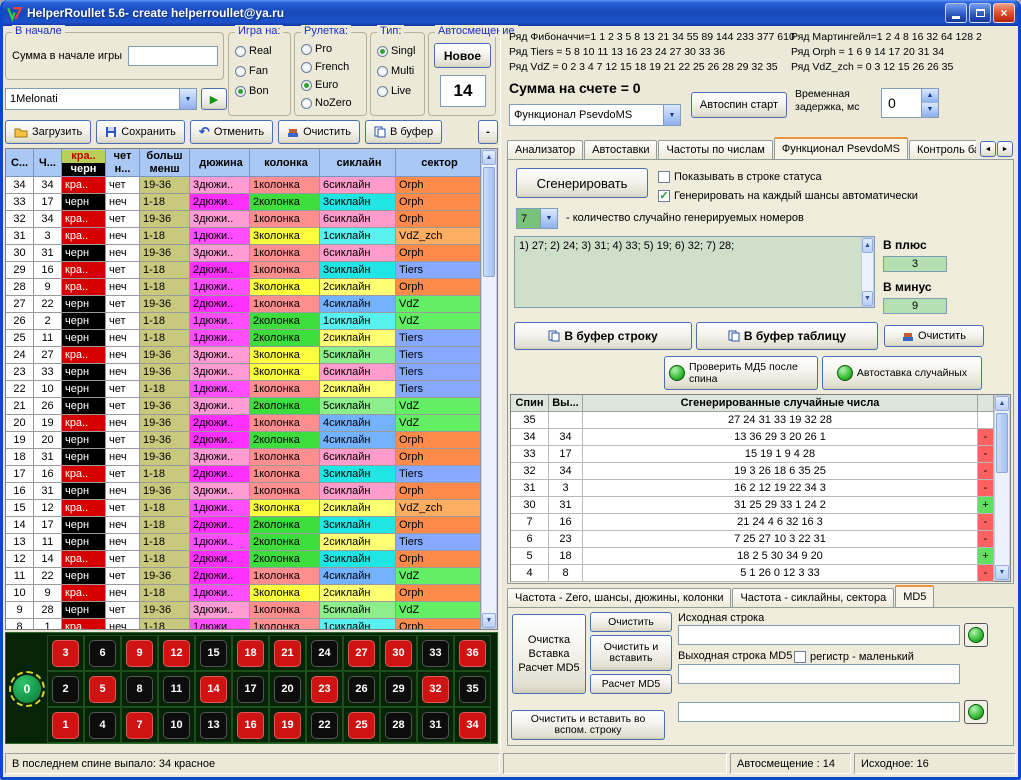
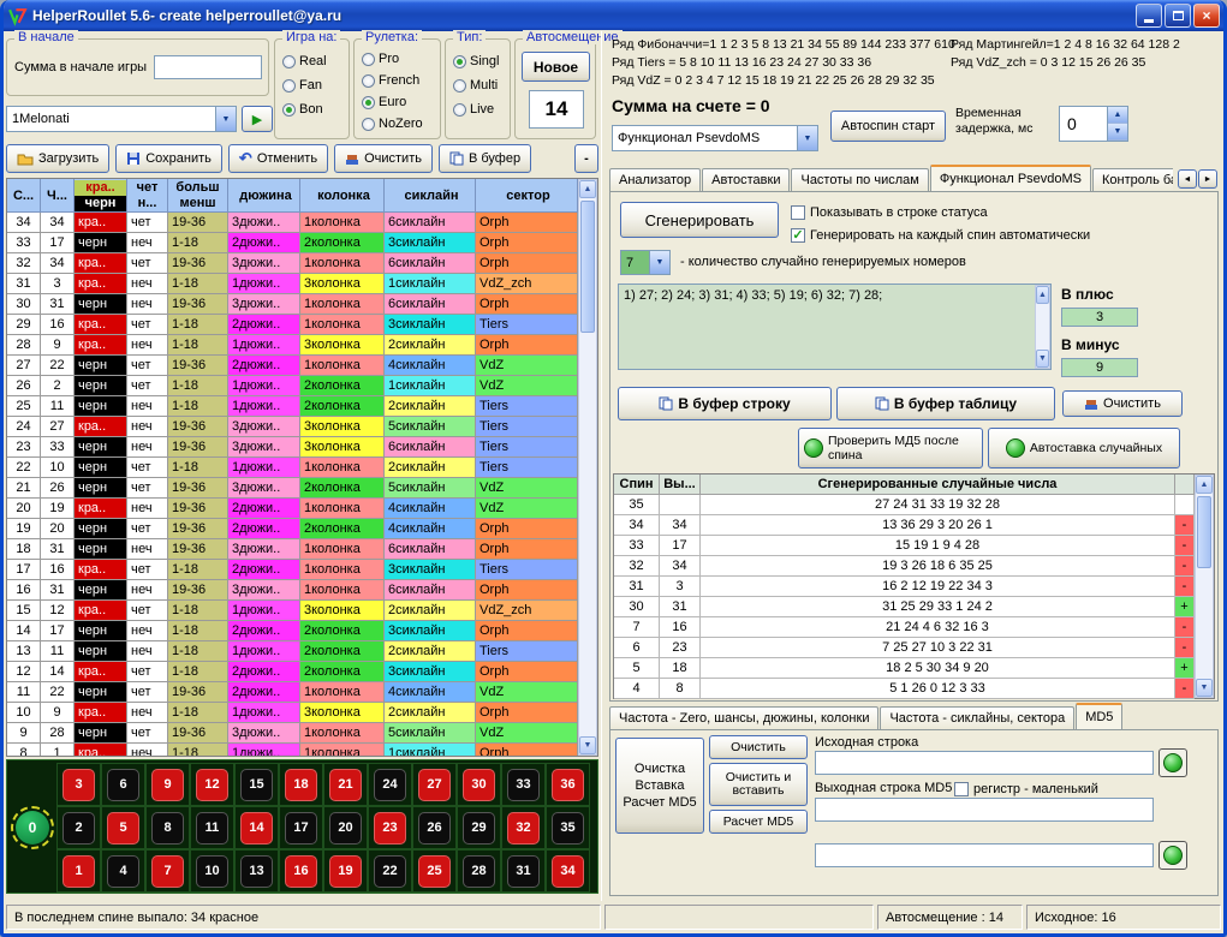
  HelperRoullet 5.6- create helperroullet@ya.ru
  ×
  В начале
  Сумма в начале игры
  Игра на:
  Real
  Fan
  Bon
  Рулетка:
  Pro
  French
  Euro
  NoZero
  Тип:
  Singl
  Multi
  Live
  Автосмещеие
  Новое
  14
  1Melonati
  ▶
  Загрузить
  Сохранить
  ↶
  Отменить
  Очистить
  В буфер
  -
  С...
  Ч...
  кра..
  черн
  чет
  н...
  больш
  менш
  дюжина
  колонка
  сиклайн
  сектор
  34
  34
  кра..
  чет
  19-36
  3дюжи..
  1колонка
  6сиклайн
  Orph
  33
  17
  черн
  неч
  1-18
  2дюжи..
  2колонка
  3сиклайн
  Orph
  32
  34
  кра..
  чет
  19-36
  3дюжи..
  1колонка
  6сиклайн
  Orph
  31
  3
  кра..
  неч
  1-18
  1дюжи..
  3колонка
  1сиклайн
  VdZ_zch
  30
  31
  черн
  неч
  19-36
  3дюжи..
  1колонка
  6сиклайн
  Orph
  29
  16
  кра..
  чет
  1-18
  2дюжи..
  1колонка
  3сиклайн
  Tiers
  28
  9
  кра..
  неч
  1-18
  1дюжи..
  3колонка
  2сиклайн
  Orph
  27
  22
  черн
  чет
  19-36
  2дюжи..
  1колонка
  4сиклайн
  VdZ
  26
  2
  черн
  чет
  1-18
  1дюжи..
  2колонка
  1сиклайн
  VdZ
  25
  11
  черн
  неч
  1-18
  1дюжи..
  2колонка
  2сиклайн
  Tiers
  24
  27
  кра..
  неч
  19-36
  3дюжи..
  3колонка
  5сиклайн
  Tiers
  23
  33
  черн
  неч
  19-36
  3дюжи..
  3колонка
  6сиклайн
  Tiers
  22
  10
  черн
  чет
  1-18
  1дюжи..
  1колонка
  2сиклайн
  Tiers
  21
  26
  черн
  чет
  19-36
  3дюжи..
  2колонка
  5сиклайн
  VdZ
  20
  19
  кра..
  неч
  19-36
  2дюжи..
  1колонка
  4сиклайн
  VdZ
  19
  20
  черн
  чет
  19-36
  2дюжи..
  2колонка
  4сиклайн
  Orph
  18
  31
  черн
  неч
  19-36
  3дюжи..
  1колонка
  6сиклайн
  Orph
  17
  16
  кра..
  чет
  1-18
  2дюжи..
  1колонка
  3сиклайн
  Tiers
  16
  31
  черн
  неч
  19-36
  3дюжи..
  1колонка
  6сиклайн
  Orph
  15
  12
  кра..
  чет
  1-18
  1дюжи..
  3колонка
  2сиклайн
  VdZ_zch
  14
  17
  черн
  неч
  1-18
  2дюжи..
  2колонка
  3сиклайн
  Orph
  13
  11
  черн
  неч
  1-18
  1дюжи..
  2колонка
  2сиклайн
  Tiers
  12
  14
  кра..
  чет
  1-18
  2дюжи..
  2колонка
  3сиклайн
  Orph
  11
  22
  черн
  чет
  19-36
  2дюжи..
  1колонка
  4сиклайн
  VdZ
  10
  9
  кра..
  неч
  1-18
  1дюжи..
  3колонка
  2сиклайн
  Orph
  9
  28
  черн
  чет
  19-36
  3дюжи..
  1колонка
  5сиклайн
  VdZ
  8
  1
  кра..
  неч
  1-18
  1дюжи..
  1колонка
  1сиклайн
  Orph
  0
  3
  6
  9
  12
  15
  18
  21
  24
  27
  30
  33
  36
  2
  5
  8
  11
  14
  17
  20
  23
  26
  29
  32
  35
  1
  4
  7
  10
  13
  16
  19
  22
  25
  28
  31
  34
  Ряд Фибоначчи=1 1 2 3 5 8 13 21 34 55 89 144 233 377 61
  Ряд Tiers = 5 8 10 11 13 16 23 24 27 30 33 36
  Ряд VdZ = 0 2 3 4 7 12 15 18 19 21 22 25 26 28 29 32 35
  Ряд Мартингейл=1 2 4 8 16 32 64 128 2
- Ряд Orph = 1 6 9 14 17 20 31 34
  Ряд VdZ_zch = 0 3 12 15 26 26 35
  Сумма на счете = 0
  Функционал PsevdoMS
  Автоспин старт
  Временная задержка, мс
  0
  Анализатор
  Автоставки
  Часто­ты по числам
  Функционал PsevdoMS
  Сгенерировать
  Показывать в строке статуса
- Генерировать на каждый шансы автоматически
+ Генерировать на каждый спин автоматически
  7
  - количество случайно генерируемых номеров
  1) 27; 2) 24; 3) 31; 4) 33; 5) 19; 6) 32; 7) 28;
  В плюс
  3
  В минус
  9
  В буфер строку
  В буфер таблицу
  Очистить
  Проверить МД5 после спина
  Автоставка случайных
  Спин
  Вы...
  Сгенерированные случайные числа
  35
  27 24 31 33 19 32 28
  34
  34
  13 36 29 3 20 26 1
  -
  33
  17
  15 19 1 9 4 28
  -
  32
  34
  19 3 26 18 6 35 25
  -
  31
  3
  16 2 12 19 22 34 3
  -
  30
  31
  31 25 29 33 1 24 2
  +
  7
  16
  21 24 4 6 32 16 3
  -
  6
  23
  7 25 27 10 3 22 31
  -
  5
  18
  18 2 5 30 34 9 20
  +
  4
  8
  5 1 26 0 12 3 33
  -
  Частота - Zero, шансы, дюжины, колонки
  Частота - сиклайны, сектора
  MD5
  Очистка Вставка Расчет MD5
  Очистить
  Очистить и вставить
  Расчет MD5
  Исходная строка
  Выходная строка MD5
  регистр - маленький
- Очистить и вставить во вспом. строку
  В последнем спине выпало: 34 красное
  Автосмещение : 14
  Исходное: 16
